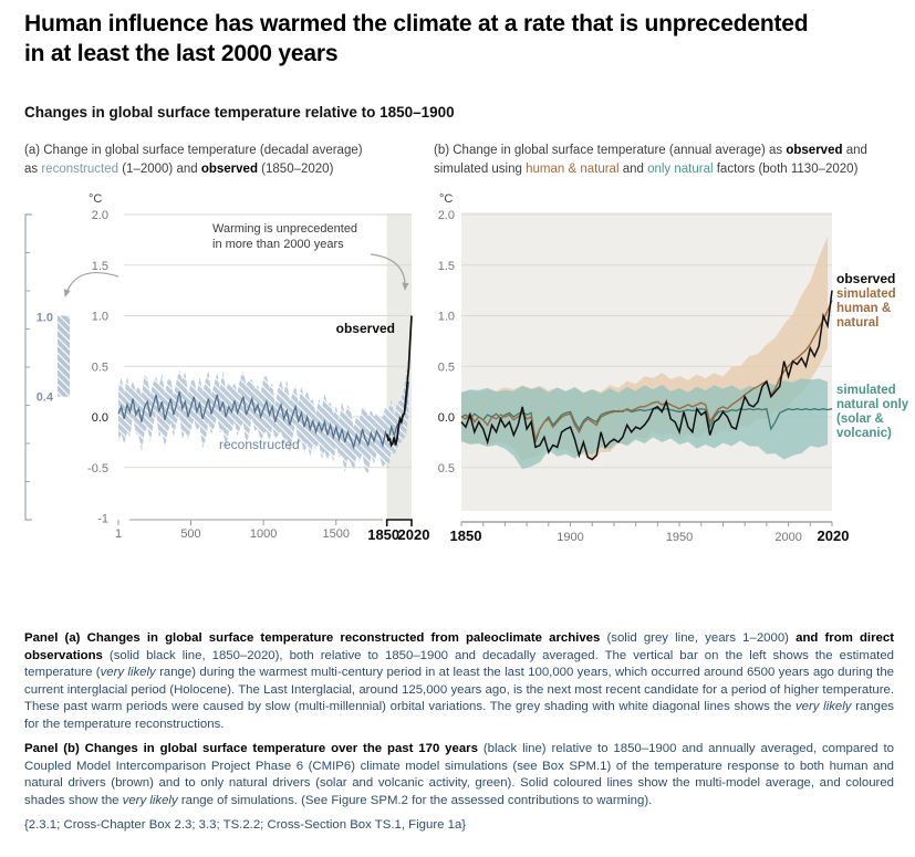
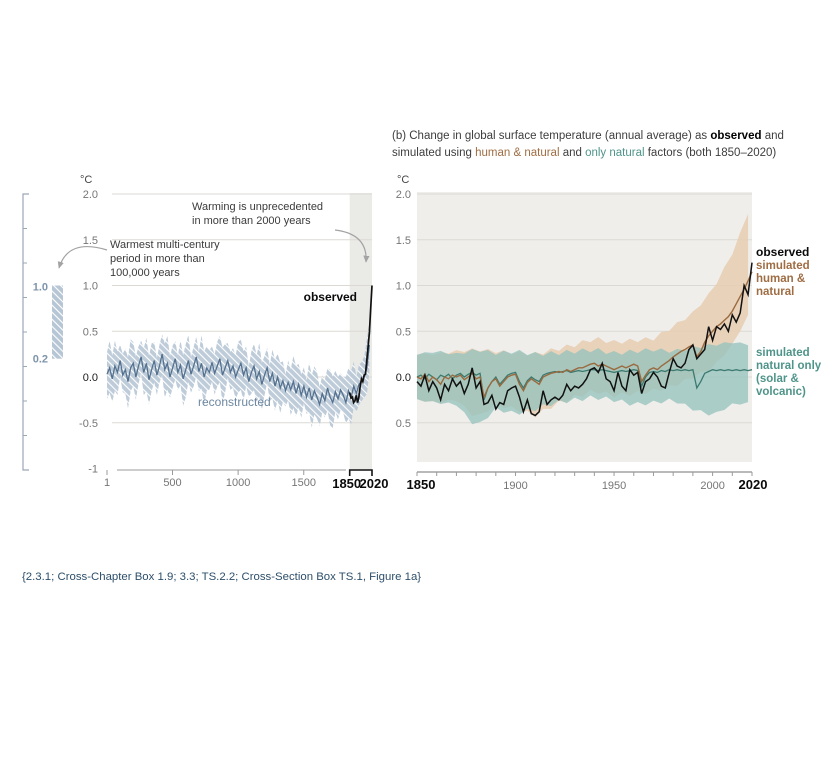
- Human influence has warmed the climate at a rate that is unprecedented
- in at least the last 2000 years
- Changes in global surface temperature relative to 1850–1900
- (a) Change in global surface temperature (decadal average)
- as reconstructed (1–2000) and observed (1850–2020)
  (b) Change in global surface temperature (annual average) as observed and
- simulated using human & natural and only natural factors (both 1130–2020)
+ simulated using human & natural and only natural factors (both 1850–2020)
  2.0
  1.5
  1.0
  0.5
  0.0
  -0.5
  -1
  1
  500
  1000
  1500
  1850
  2020
  1.0
- 0.4
+ 0.2
  2.0
  1.5
  1.0
  0.5
  0.0
  0.5
  1850
  1900
  1950
  2000
  2020
  °C
  °C
  Warming is unprecedented
  in more than 2000 years
+ Warmest multi-century
+ period in more than
+ 100,000 years
  observed
  reconstructed
  observed
  simulated
  human &
  natural
  simulated
  natural only
  (solar &
  volcanic)
- Panel (a) Changes in global surface temperature reconstructed from paleoclimate archives (solid grey line, years 1–2000) and from direct observations (solid black line, 1850–2020), both relative to 1850–1900 and decadally averaged. The vertical bar on the left shows the estimated temperature (very likely range) during the warmest multi-century period in at least the last 100,000 years, which occurred around 6500 years ago during the current interglacial period (Holocene). The Last Interglacial, around 125,000 years ago, is the next most recent candidate for a period of higher temperature. These past warm periods were caused by slow (multi-millennial) orbital variations. The grey shading with white diagonal lines shows the very likely ranges for the temperature reconstructions.
- Panel (b) Changes in global surface temperature over the past 170 years (black line) relative to 1850–1900 and annually averaged, compared to Coupled Model Intercomparison Project Phase 6 (CMIP6) climate model simulations (see Box SPM.1) of the temperature response to both human and natural drivers (brown) and to only natural drivers (solar and volcanic activity, green). Solid coloured lines show the multi-model average, and coloured shades show the very likely range of simulations. (See Figure SPM.2 for the assessed contributions to warming).
- {2.3.1; Cross-Chapter Box 2.3; 3.3; TS.2.2; Cross-Section Box TS.1, Figure 1a}
+ {2.3.1; Cross-Chapter Box 1.9; 3.3; TS.2.2; Cross-Section Box TS.1, Figure 1a}
